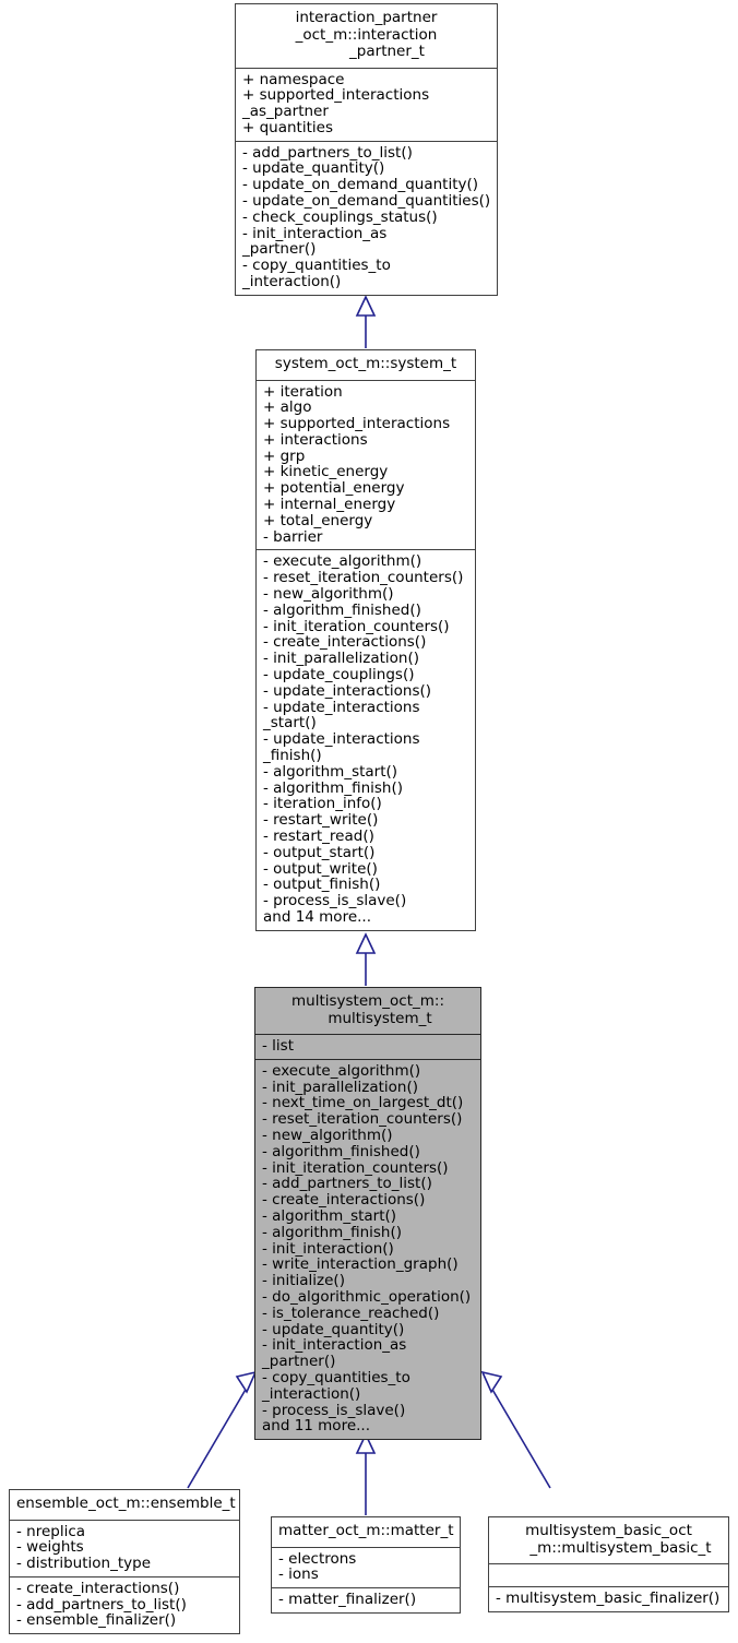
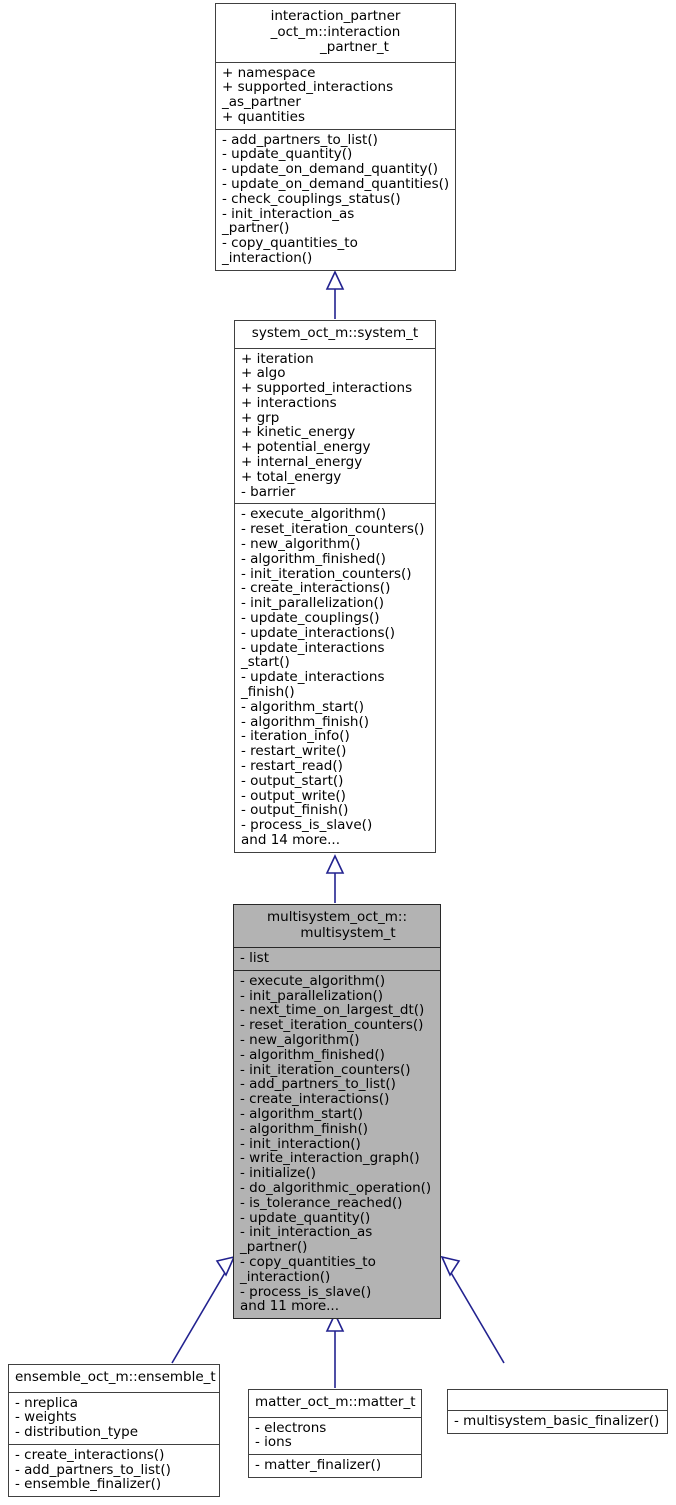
  interaction_partner
  _oct_m::interaction
  _partner_t
  + namespace
  + supported_interactions
  _as_partner
  + quantities
  - add_partners_to_list()
  - update_quantity()
  - update_on_demand_quantity()
  - update_on_demand_quantities()
  - check_couplings_status()
  - init_interaction_as
  _partner()
  - copy_quantities_to
  _interaction()
  system_oct_m::system_t
  + iteration
  + algo
  + supported_interactions
  + interactions
  + grp
  + kinetic_energy
  + potential_energy
  + internal_energy
  + total_energy
  - barrier
  - execute_algorithm()
  - reset_iteration_counters()
  - new_algorithm()
  - algorithm_finished()
  - init_iteration_counters()
  - create_interactions()
  - init_parallelization()
  - update_couplings()
  - update_interactions()
  - update_interactions
  _start()
  - update_interactions
  _finish()
  - algorithm_start()
  - algorithm_finish()
  - iteration_info()
  - restart_write()
  - restart_read()
  - output_start()
  - output_write()
  - output_finish()
  - process_is_slave()
  and 14 more...
  multisystem_oct_m::
  multisystem_t
  - list
  - execute_algorithm()
  - init_parallelization()
  - next_time_on_largest_dt()
  - reset_iteration_counters()
  - new_algorithm()
  - algorithm_finished()
  - init_iteration_counters()
  - add_partners_to_list()
  - create_interactions()
  - algorithm_start()
  - algorithm_finish()
  - init_interaction()
  - write_interaction_graph()
  - initialize()
  - do_algorithmic_operation()
  - is_tolerance_reached()
  - update_quantity()
  - init_interaction_as
  _partner()
  - copy_quantities_to
  _interaction()
  - process_is_slave()
  and 11 more...
  ensemble_oct_m::ensemble_t
  - nreplica
  - weights
  - distribution_type
  - create_interactions()
  - add_partners_to_list()
  - ensemble_finalizer()
  matter_oct_m::matter_t
  - electrons
  - ions
  - matter_finalizer()
- multisystem_basic_oct
- _m::multisystem_basic_t
  - multisystem_basic_finalizer()
